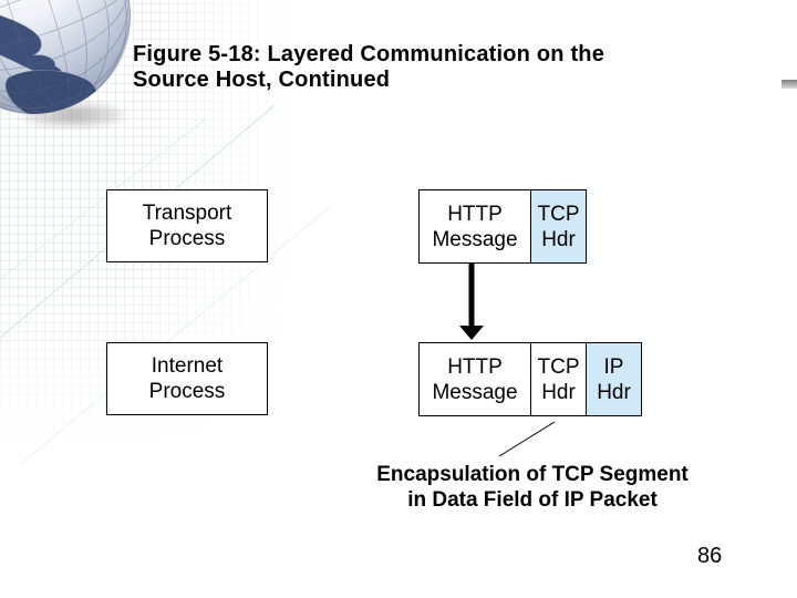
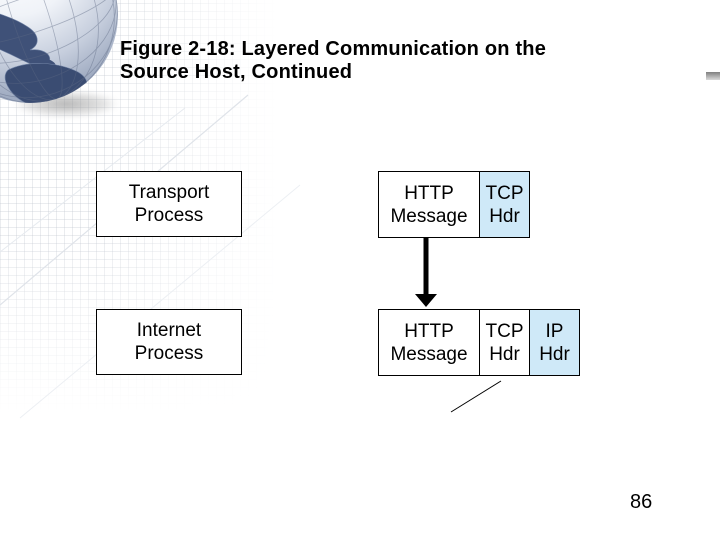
- Figure 5-18: Layered Communication on the
+ Figure 2-18: Layered Communication on the
  Source Host, Continued
  Transport
  Process
  Internet
  Process
  HTTP
  Message
  TCP
  Hdr
  HTTP
  Message
  TCP
  Hdr
  IP
  Hdr
- Encapsulation of TCP Segment
- in Data Field of IP Packet
  86
